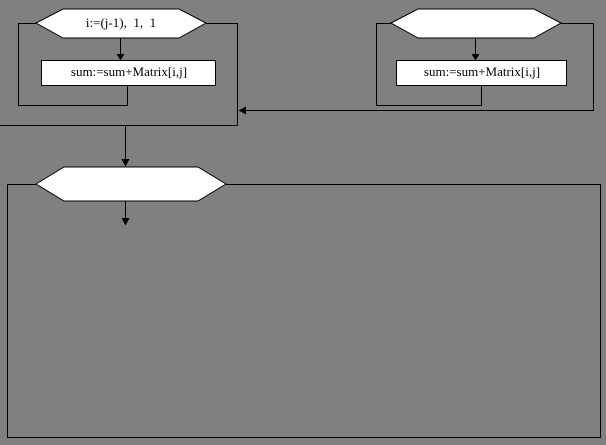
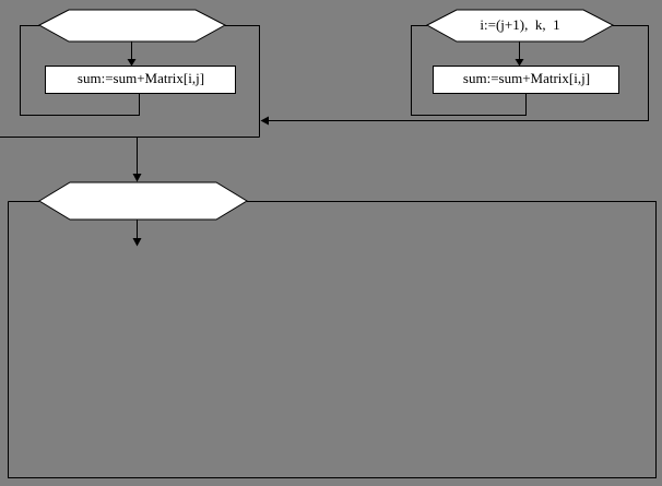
- i:=(j-1), 1, 1
  sum:=sum+Matrix[i,j]
+ i:=(j+1), k, 1
  sum:=sum+Matrix[i,j]
